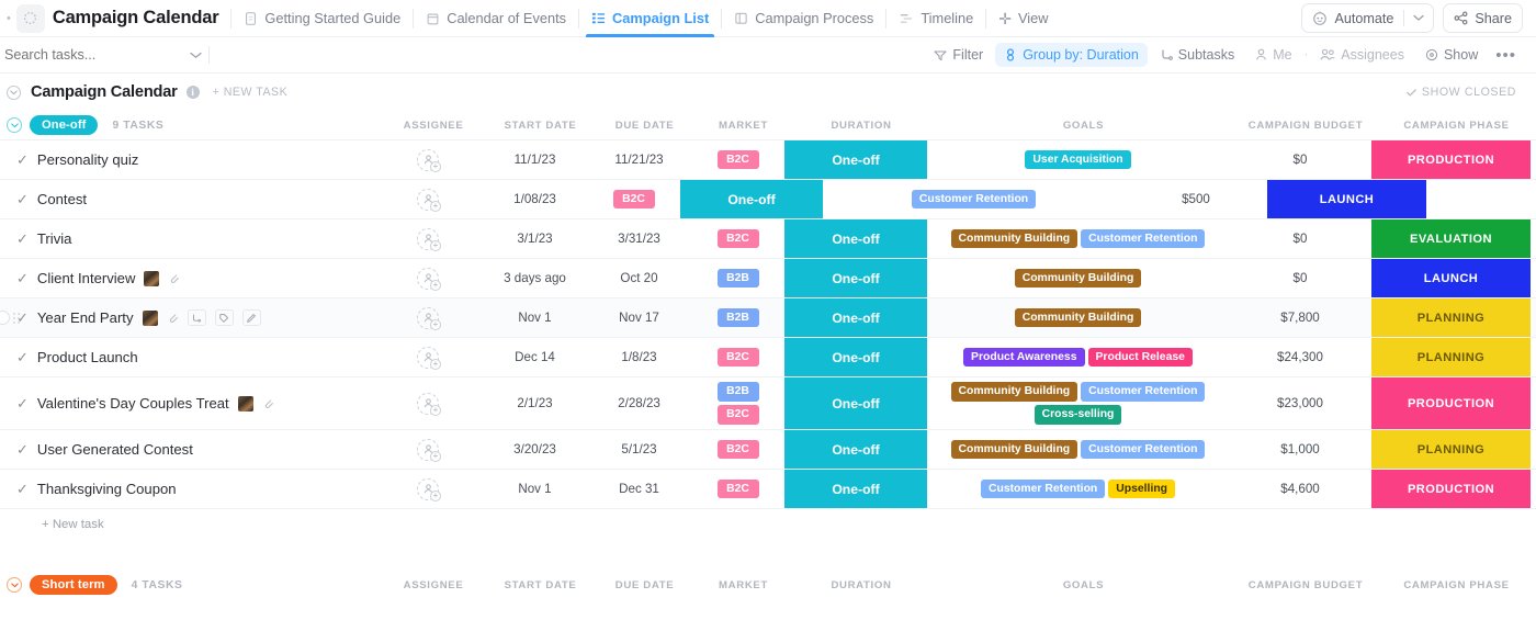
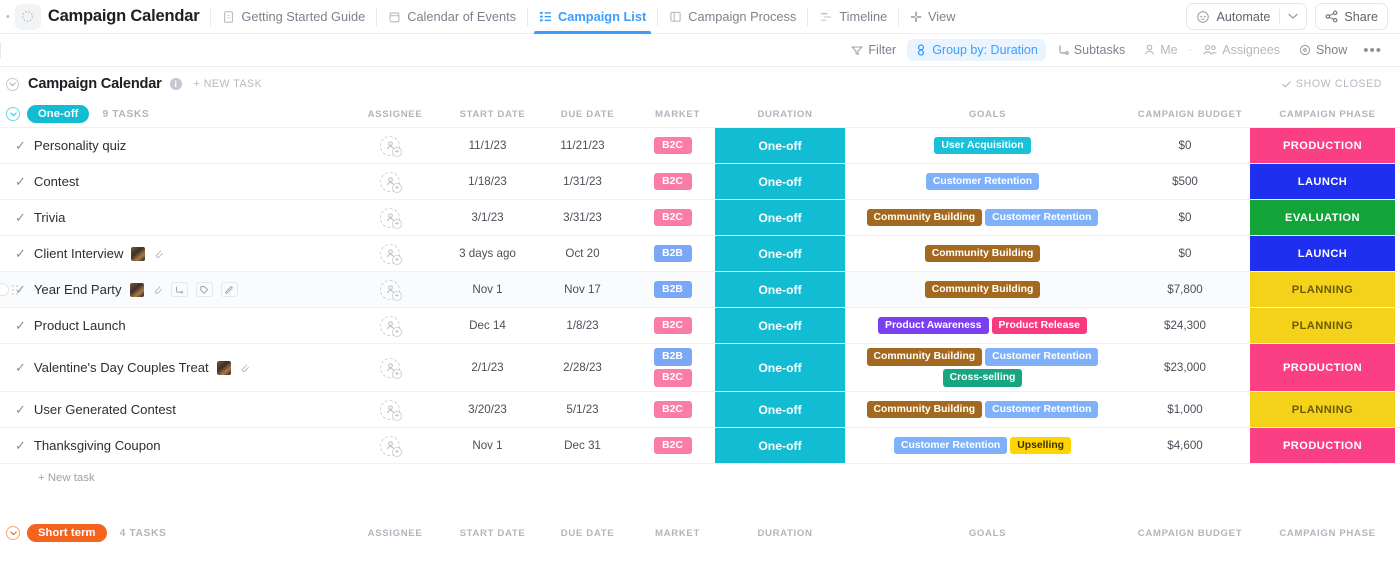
  •
  Campaign Calendar
  Getting Started Guide
  Calendar of Events
  Campaign List
  Campaign Process
  Timeline
  ✛
  View
  Automate
  Share
- Search tasks...
  Filter
  Group by: Duration
  Subtasks
  Me
  ·
  Assignees
  Show
  •••
  Campaign Calendar
  i
  + NEW TASK
  SHOW CLOSED
  One-off
  9 TASKS
  ASSIGNEE
  START DATE
  DUE DATE
  MARKET
  DURATION
  GOALS
  CAMPAIGN BUDGET
  CAMPAIGN PHASE
  ✓
  Personality quiz
  +
  11/1/23
  11/21/23
  B2C
  One-off
  User Acquisition
  $0
  PRODUCTION
  ✓
  Contest
  +
+ 1/18/23
- 1/08/23
+ 1/31/23
  B2C
  One-off
  Customer Retention
  $500
  LAUNCH
  ✓
  Trivia
  +
  3/1/23
  3/31/23
  B2C
  One-off
  Community Building
  Customer Retention
  $0
  EVALUATION
  ✓
  Client Interview
  +
  3 days ago
  Oct 20
  B2B
  One-off
  Community Building
  $0
  LAUNCH
  ✓
  Year End Party
  +
  Nov 1
  Nov 17
  B2B
  One-off
  Community Building
  $7,800
  PLANNING
  ✓
  Product Launch
  +
  Dec 14
  1/8/23
  B2C
  One-off
  Product Awareness
  Product Release
  $24,300
  PLANNING
  ✓
  Valentine's Day Couples Treat
  +
  2/1/23
  2/28/23
  B2B
  B2C
  One-off
  Community Building
  Customer Retention
  Cross-selling
  $23,000
  PRODUCTION
  ✓
  User Generated Contest
  +
  3/20/23
  5/1/23
  B2C
  One-off
  Community Building
  Customer Retention
  $1,000
  PLANNING
  ✓
  Thanksgiving Coupon
  +
  Nov 1
  Dec 31
  B2C
  One-off
  Customer Retention
  Upselling
  $4,600
  PRODUCTION
  + New task
  Short term
  4 TASKS
  ASSIGNEE
  START DATE
  DUE DATE
  MARKET
  DURATION
  GOALS
  CAMPAIGN BUDGET
  CAMPAIGN PHASE
